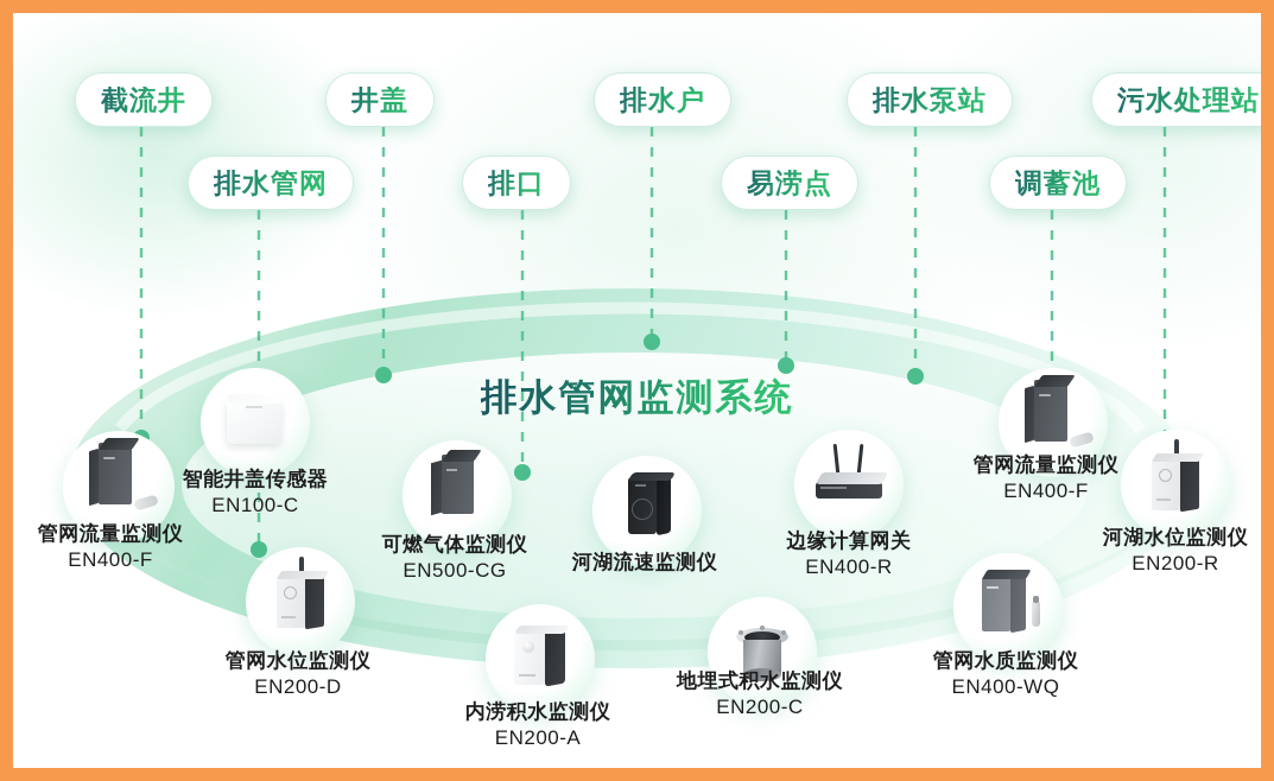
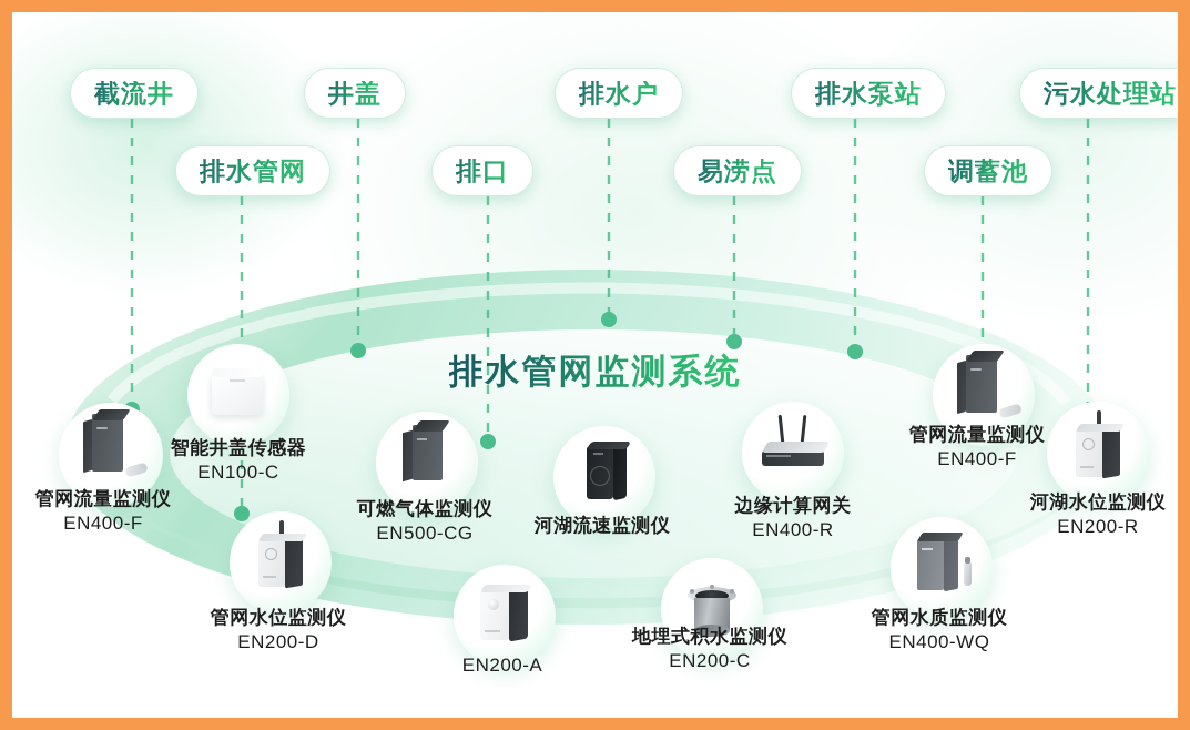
  截流井
  排水管网
  井盖
  排口
  排水户
  易涝点
  排水泵站
  调蓄池
  污水处理站
  排水管网监测系统
  管网流量监测仪
  EN400-F
  智能井盖传感器
  EN100-C
  管网水位监测仪
  EN200-D
  可燃气体监测仪
  EN500-CG
- 内涝积水监测仪
  EN200-A
  河湖流速监测仪
  地埋式积水监测仪
  EN200-C
  边缘计算网关
  EN400-R
  管网水质监测仪
  EN400-WQ
  管网流量监测仪
  EN400-F
  河湖水位监测仪
  EN200-R
